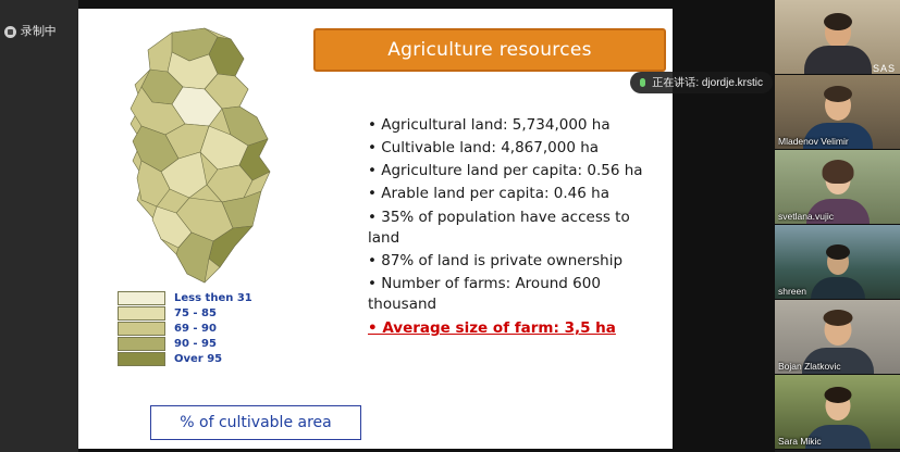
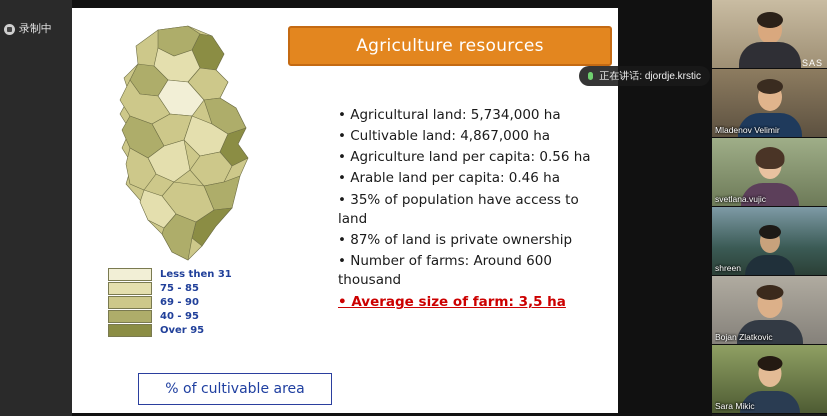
  录制中
  Less then 31
  75 - 85
  69 - 90
- 90 - 95
+ 40 - 95
  Over 95
  % of cultivable area
  Agriculture resources
  • Agricultural land: 5,734,000 ha
  • Cultivable land: 4,867,000 ha
  • Agriculture land per capita: 0.56 ha
  • Arable land per capita: 0.46 ha
  • 35% of population have access to land
  • 87% of land is private ownership
  • Number of farms: Around 600 thousand
  • Average size of farm: 3,5 ha
  正在讲话: djordje.krstic
  Mladenov Velimir
  svetlana.vujic
  shreen
  Bojan Zlatkovic
  Sara Mikic
  SAS
